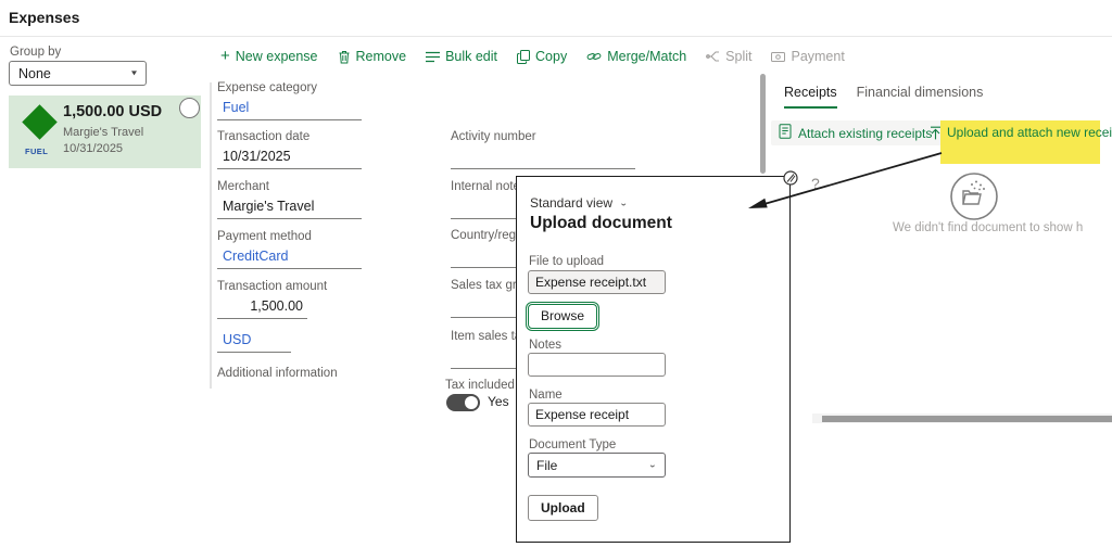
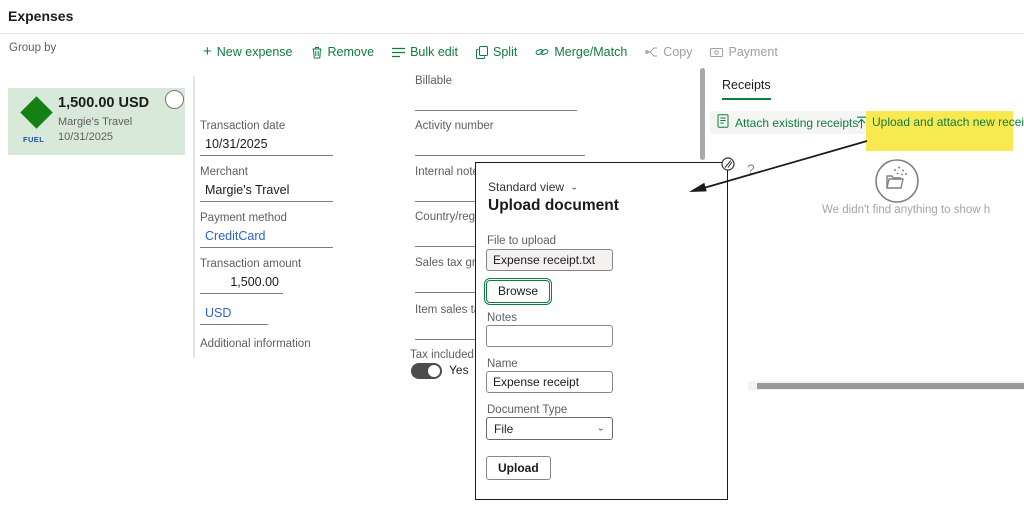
  Expenses
  Group by
- None
- ▾
  FUEL
  1,500.00 USD
  Margie's Travel
  10/31/2025
  +
  New expense
  Remove
  Bulk edit
- Copy
+ Split
  Merge/Match
- Split
+ Copy
  Payment
- Expense category
- Fuel
  Transaction date
  10/31/2025
  Merchant
  Margie's Travel
  Payment method
  CreditCard
  Transaction amount
  1,500.00
  USD
  Additional information
+ Billable
  Activity number
  Internal not
  Country/reg
  Sales tax gr
  Item sales t
  Tax included
  Yes
  Receipts
- Financial dimensions
  Attach existing receipts
  Upload and attach new recei
  ?
- We didn't find document to show h
+ We didn't find anything to show h
  Standard view
  ⌄
  Upload document
  File to upload
  Expense receipt.txt
  Browse
  Notes
  Name
  Expense receipt
  Document Type
  File
  ⌄
  Upload
